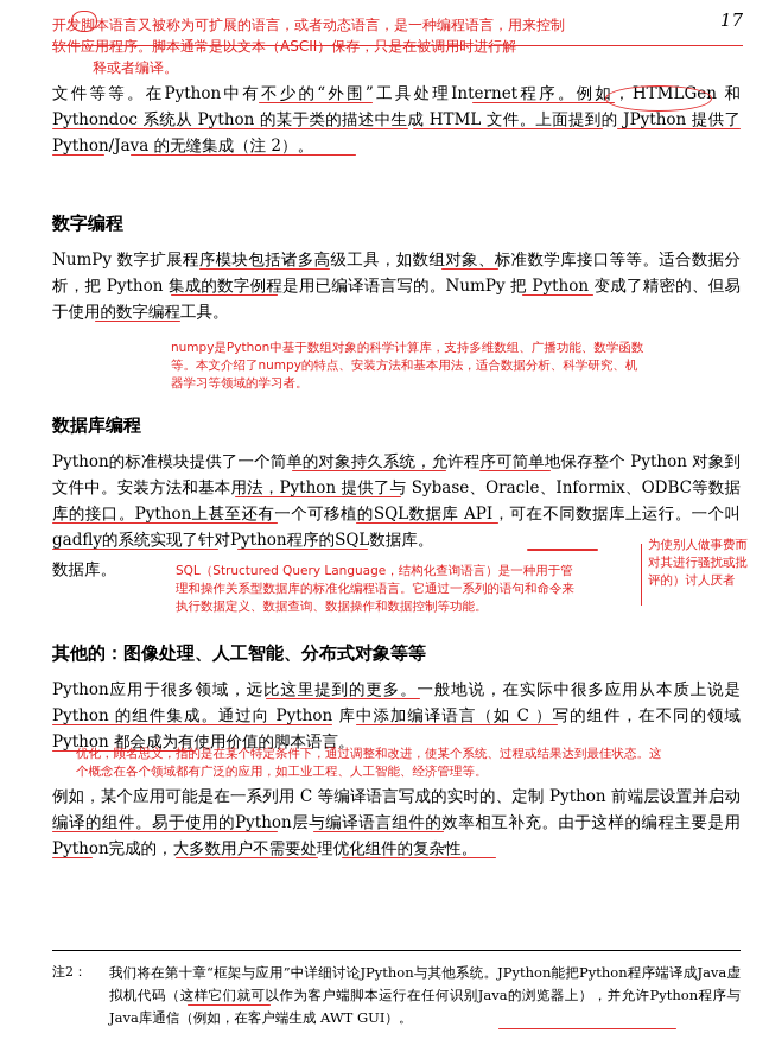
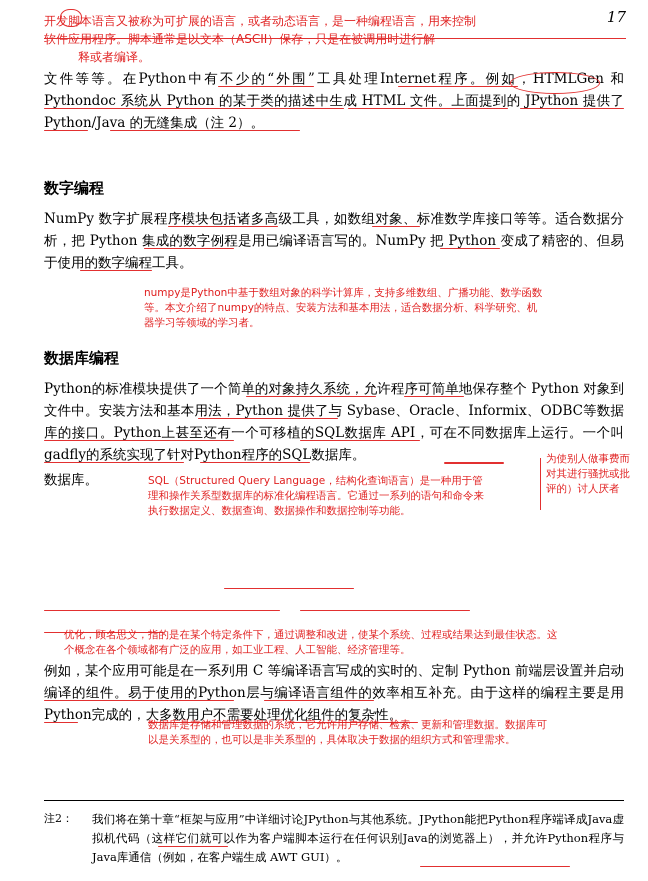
  17
  开发脚本语言又被称为可扩展的语言，或者动态语言，是一种编程语言，用来控制
  释或者编译。
  文件等等。在Python中有不少的“外围”工具处理Internet程序。例如，HTMLGen 和 Pythondoc 系统从 Python 的某于类的描述中生成 HTML 文件。上面提到的 JPython 提供了 Python/Java 的无缝集成（注 2）。
  数字编程
  NumPy 数字扩展程序模块包括诸多高级工具，如数组对象、标准数学库接口等等。适合数据分析，把 Python 集成的数字例程是用已编译语言写的。NumPy 把 Python 变成了精密的、但易于使用的数字编程工具。
  numpy是Python中基于数组对象的科学计算库，支持多维数组、广播功能、数学函数等。本文介绍了numpy的特点、安装方法和基本用法，适合数据分析、科学研究、机器学习等领域的学习者。
  数据库编程
  Python的标准模块提供了一个简单的对象持久系统，允许程序可简单地保存整个 Python 对象到文件中。安装方法和基本用法，Python 提供了与 Sybase、Oracle、Informix、ODBC等数据库的接口。Python上甚至还有一个可移植的SQL数据库 API，可在不同数据库上运行。一个叫gadfly的系统实现了针对Python程序的SQL数据库。
  数据库。
  SQL（Structured Query Language，结构化查询语言）是一种用于管理和操作关系型数据库的标准化编程语言。它通过一系列的语句和命令来执行数据定义、数据查询、数据操作和数据控制等功能。
  为使别人做事费而对其进行骚扰或批评的）讨人厌者
- 其他的：图像处理、人工智能、分布式对象等等
- Python应用于很多领域，远比这里提到的更多。一般地说，在实际中很多应用从本质上说是 Python 的组件集成。通过向 Python 库中添加编译语言（如 C ）写的组件，在不同的领域 Python 都会成为有使用价值的脚本语言。
  优化，顾名思义，指的是在某个特定条件下，通过调整和改进，使某个系统、过程或结果达到最佳状态。这个概念在各个领域都有广泛的应用，如工业工程、人工智能、经济管理等。
  例如，某个应用可能是在一系列用 C 等编译语言写成的实时的、定制 Python 前端层设置并启动编译的组件。易于使用的Python层与编译语言组件的效率相互补充。由于这样的编程主要是用Python完成的，大多数用户不需要处理优化组件的复杂性。
+ 数据库是存储和管理数据的系统，它允许用户存储、检索、更新和管理数据。数据库可以是关系型的，也可以是非关系型的，具体取决于数据的组织方式和管理需求。
  注2：
  我们将在第十章“框架与应用”中详细讨论JPython与其他系统。JPython能把Python程序端译成Java虚拟机代码（这样它们就可以作为客户端脚本运行在任何识别Java的浏览器上），并允许Python程序与Java库通信（例如，在客户端生成 AWT GUI）。
